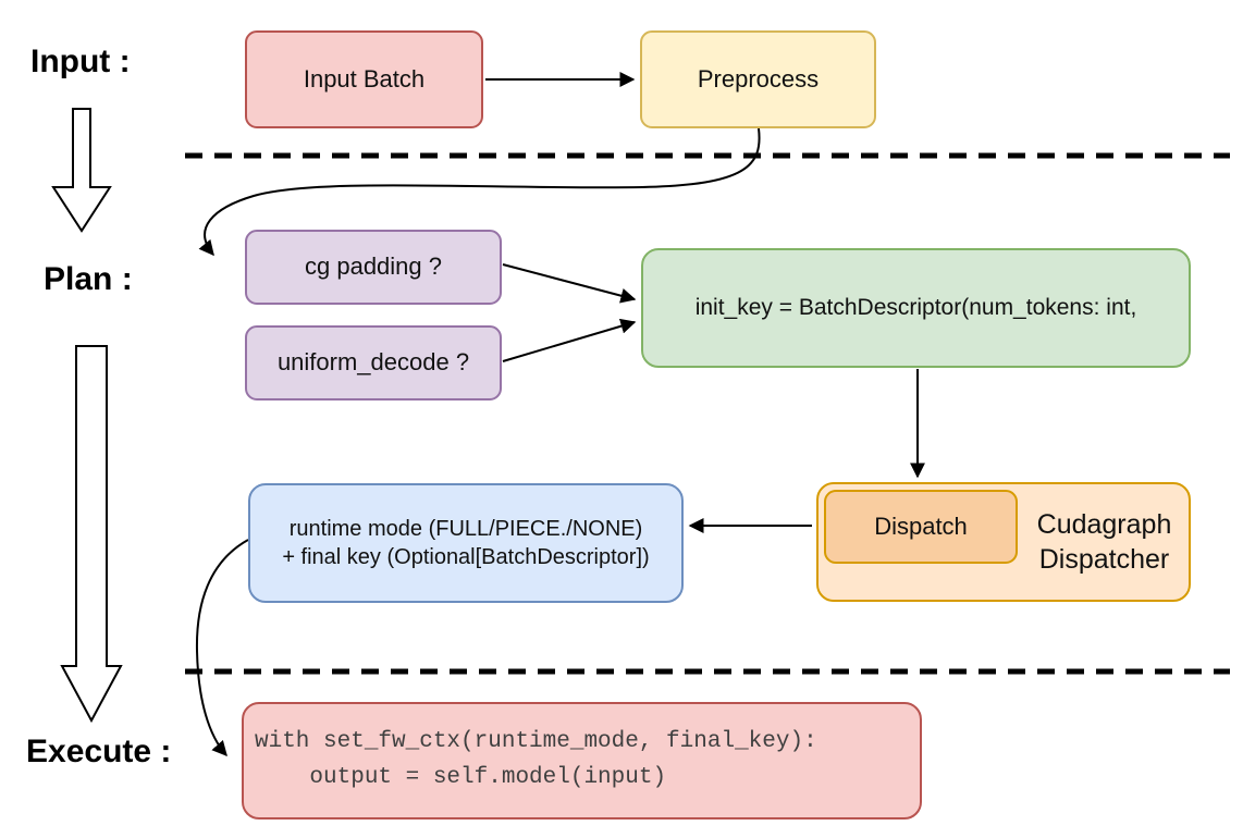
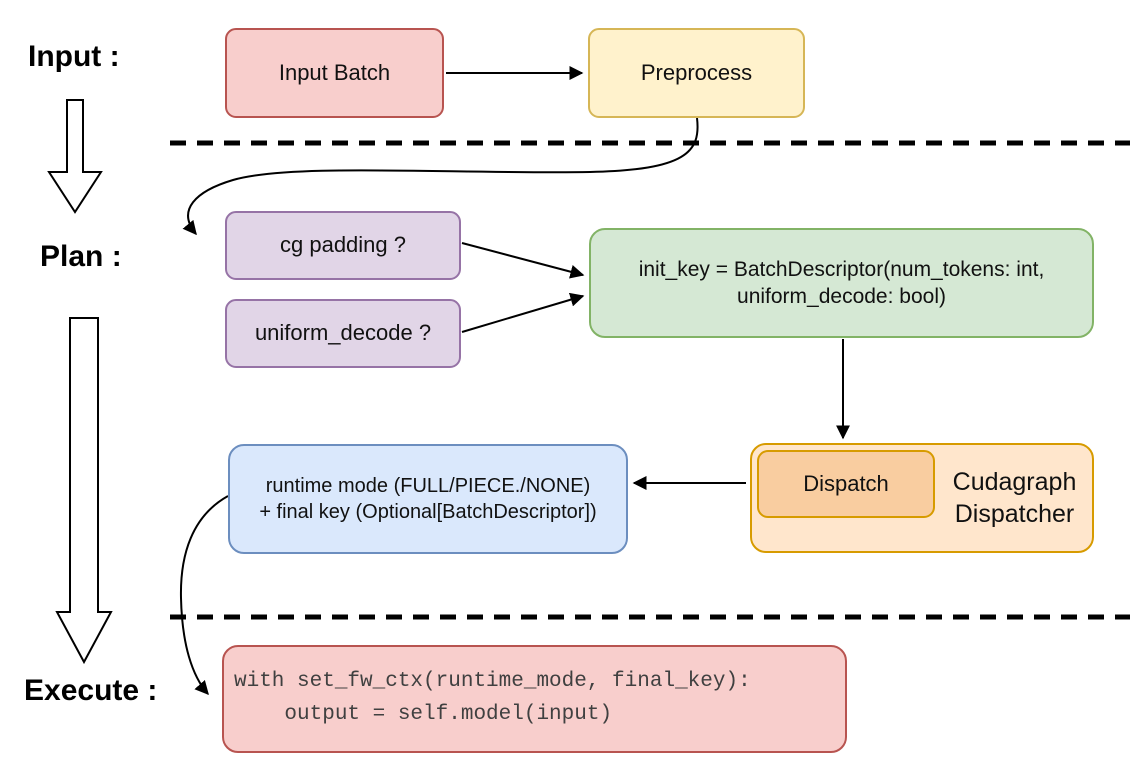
  Input :
  Plan :
  Execute :
  Input Batch
  Preprocess
  cg padding ?
  uniform_decode ?
  init_key = BatchDescriptor(num_tokens: int,
+ uniform_decode: bool)
  runtime mode (FULL/PIECE./NONE)
  + final key (Optional[BatchDescriptor])
  Dispatch
  Cudagraph
  Dispatcher
  with set_fw_ctx(runtime_mode, final_key):
  output = self.model(input)
